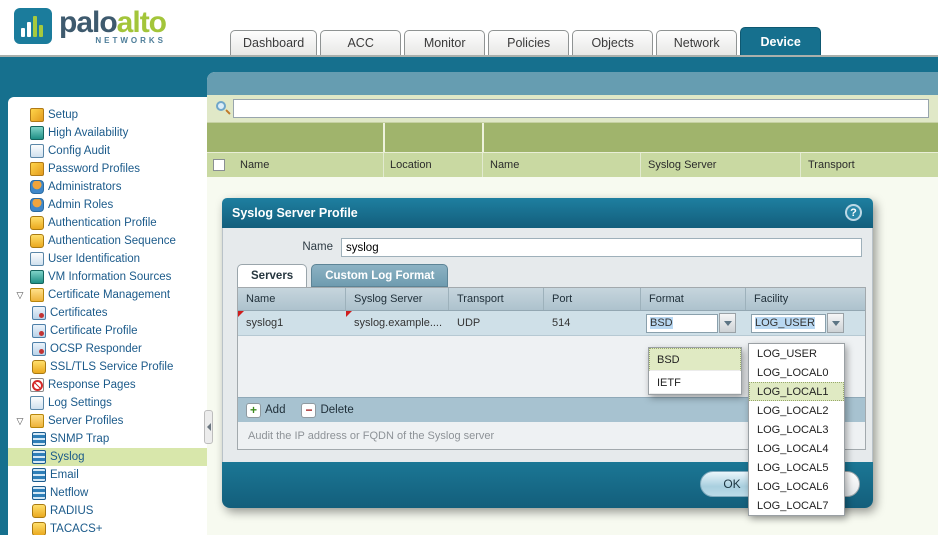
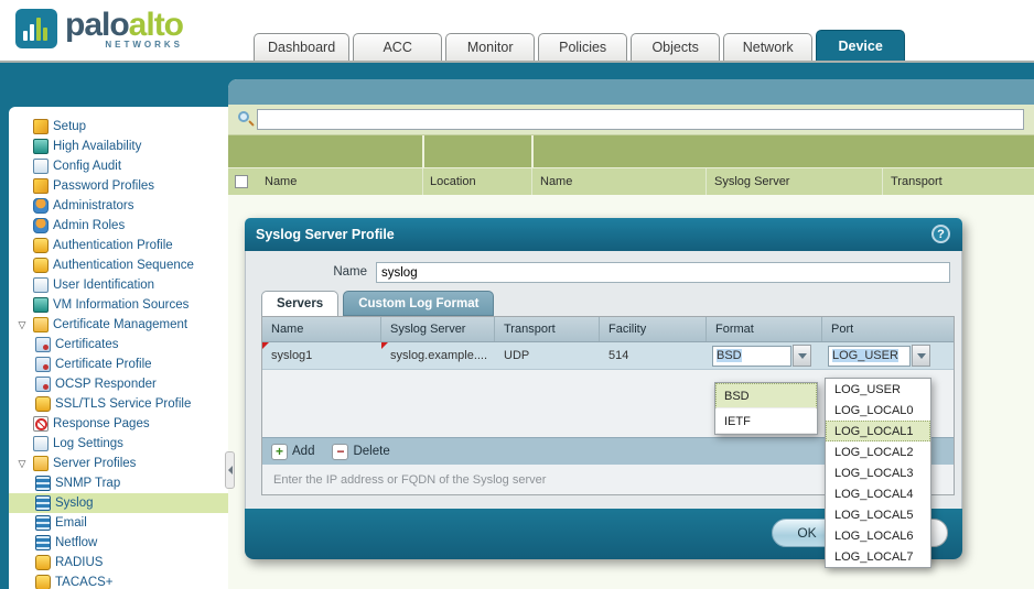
  paloalto
  NETWORKS
  Dashboard
  ACC
  Monitor
  Policies
  Objects
  Network
  Device
  Name
  Location
  Name
  Syslog Server
  Transport
  Setup
  High Availability
  Config Audit
  Password Profiles
  Administrators
  Admin Roles
  Authentication Profile
  Authentication Sequence
  User Identification
  VM Information Sources
  ▽
  Certificate Management
  Certificates
  Certificate Profile
  OCSP Responder
  SSL/TLS Service Profile
  Response Pages
  Log Settings
  ▽
  Server Profiles
  SNMP Trap
  Syslog
  Email
  Netflow
  RADIUS
  TACACS+
  Syslog Server Profile
  ?
  Name
  syslog
  Servers
  Custom Log Format
  Name
  Syslog Server
  Transport
- Port
+ Facility
  Format
- Facility
+ Port
  syslog1
  syslog.example....
  UDP
  514
  BSD
  LOG_USER
  +
  Add
  −
  Delete
- Audit the IP address or FQDN of the Syslog server
+ Enter the IP address or FQDN of the Syslog server
  OK
  BSD
  IETF
  LOG_USER
  LOG_LOCAL0
  LOG_LOCAL1
  LOG_LOCAL2
  LOG_LOCAL3
  LOG_LOCAL4
  LOG_LOCAL5
  LOG_LOCAL6
  LOG_LOCAL7
